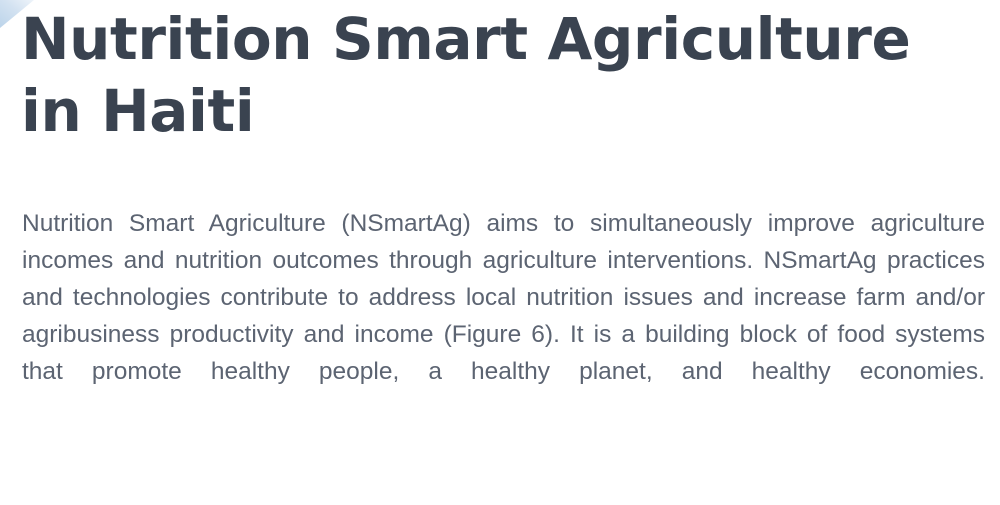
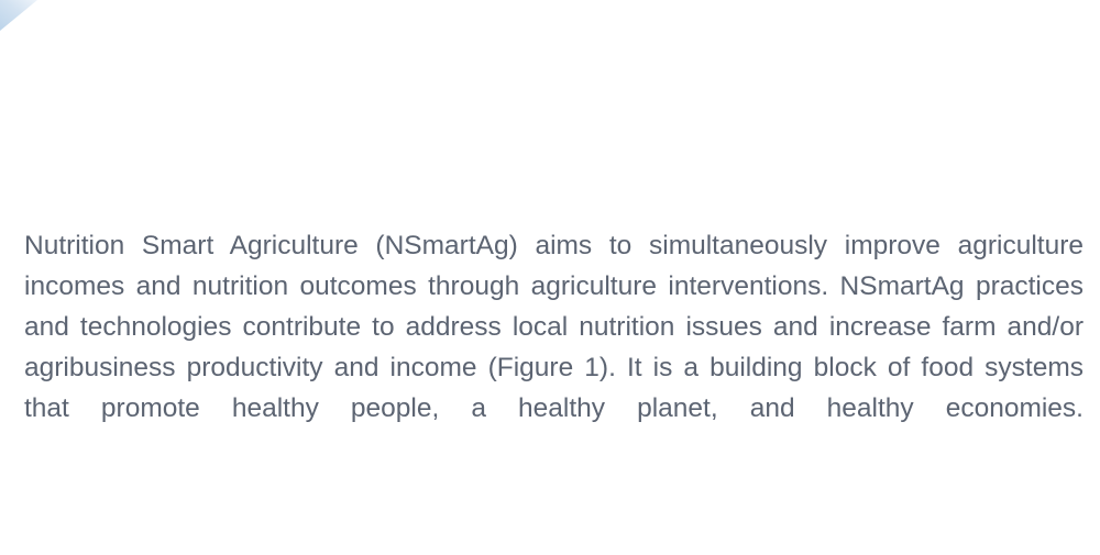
- Nutrition Smart Agriculture in Haiti
- Nutrition Smart Agriculture (NSmartAg) aims to simultaneously improve agriculture incomes and nutrition outcomes through agriculture interventions. NSmartAg practices and technologies contribute to address local nutrition issues and increase farm and/or agribusiness productivity and income (Figure 6). It is a building block of food systems that promote healthy people, a healthy planet, and healthy economies.
+ Nutrition Smart Agriculture (NSmartAg) aims to simultaneously improve agriculture incomes and nutrition outcomes through agriculture interventions. NSmartAg practices and technologies contribute to address local nutrition issues and increase farm and/or agribusiness productivity and income (Figure 1). It is a building block of food systems that promote healthy people, a healthy planet, and healthy economies.
